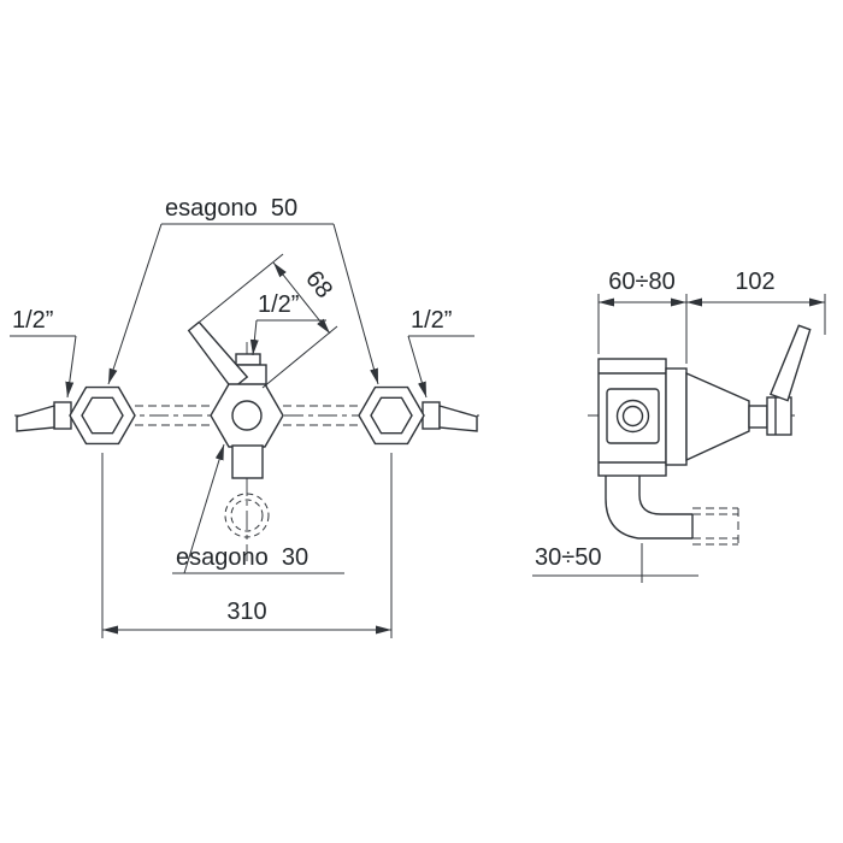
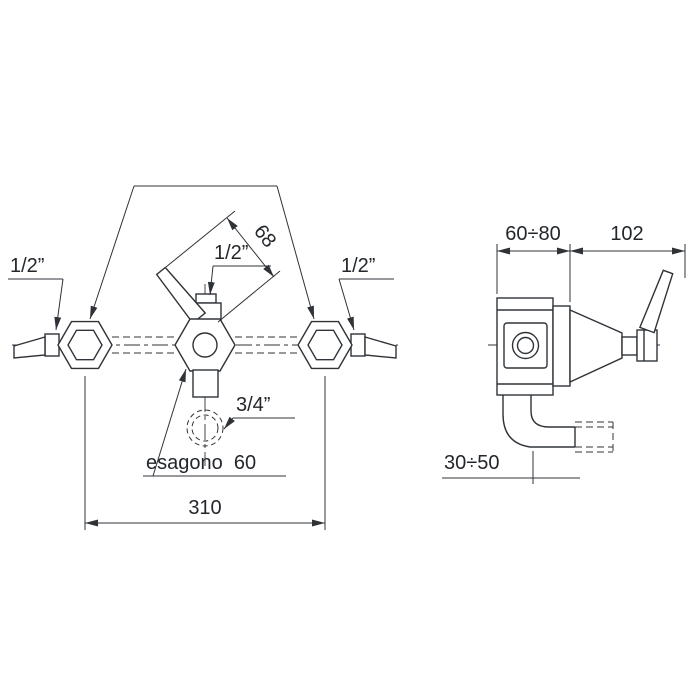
- esagono 50
  1/2”
  1/2”
  1/2”
+ 3/4”
- esagono 30
+ esagono 60
  310
  60÷80
  102
  30÷50
